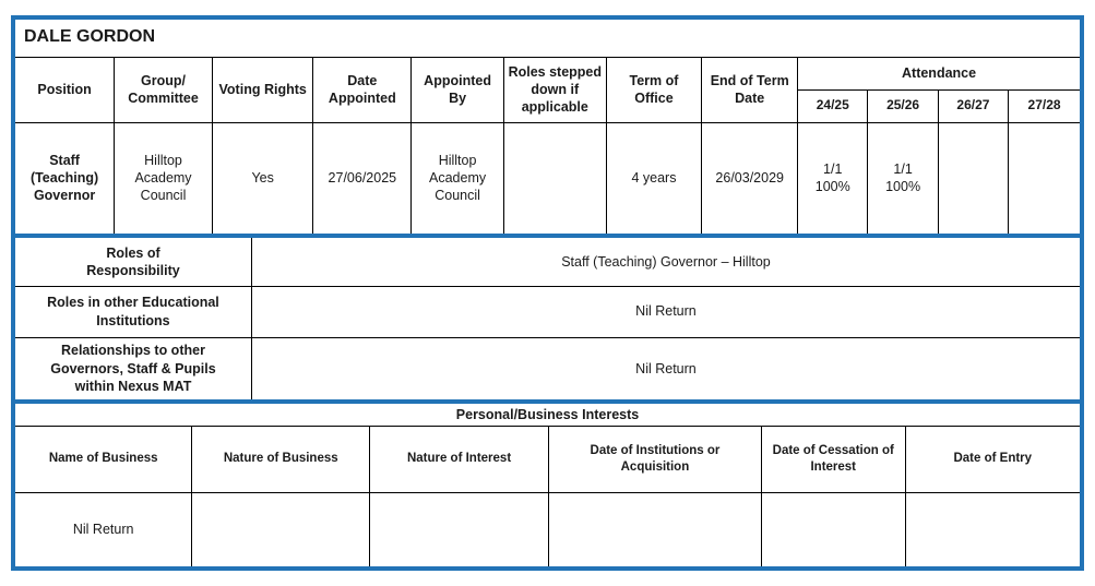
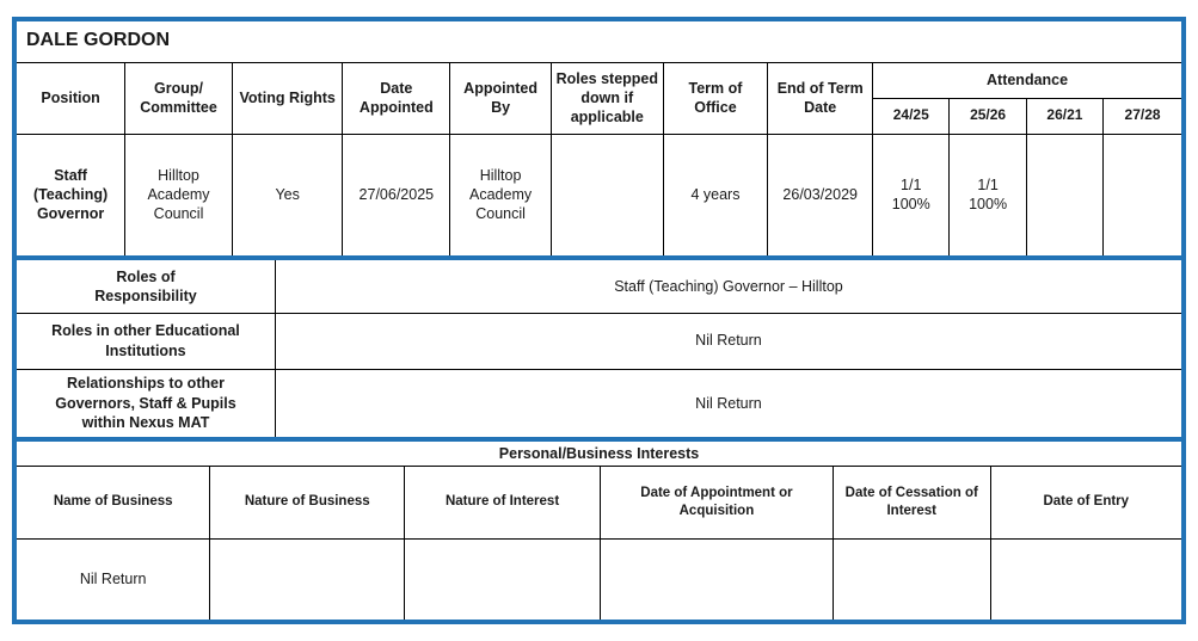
  DALE GORDON
  Position	Group/ Committee	Voting Rights	Date Appointed	Appointed By	Roles stepped down if applicable	Term of Office	End of Term Date	Attendance
- 24/25	25/26	26/27	27/28
+ 24/25	25/26	26/21	27/28
  Staff (Teaching) Governor	Hilltop Academy Council	Yes	27/06/2025	Hilltop Academy Council		4 years	26/03/2029	1/1 100%	1/1 100%
  Roles of Responsibility	Staff (Teaching) Governor – Hilltop
  Roles in other Educational Institutions	Nil Return
  Relationships to other Governors, Staff & Pupils within Nexus MAT	Nil Return
  Personal/Business Interests
- Name of Business	Nature of Business	Nature of Interest	Date of Institutions or Acquisition	Date of Cessation of Interest	Date of Entry
+ Name of Business	Nature of Business	Nature of Interest	Date of Appointment or Acquisition	Date of Cessation of Interest	Date of Entry
  Nil Return
